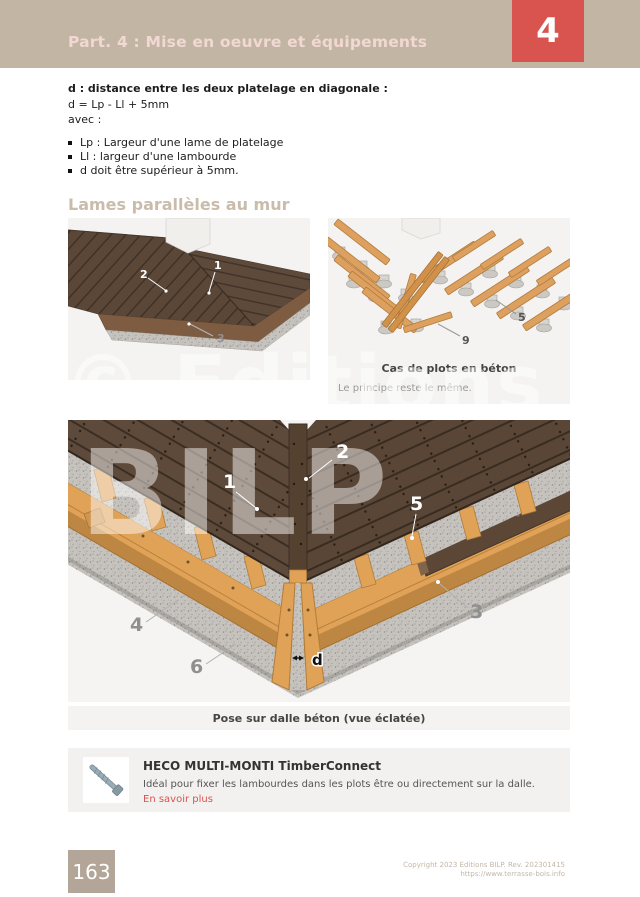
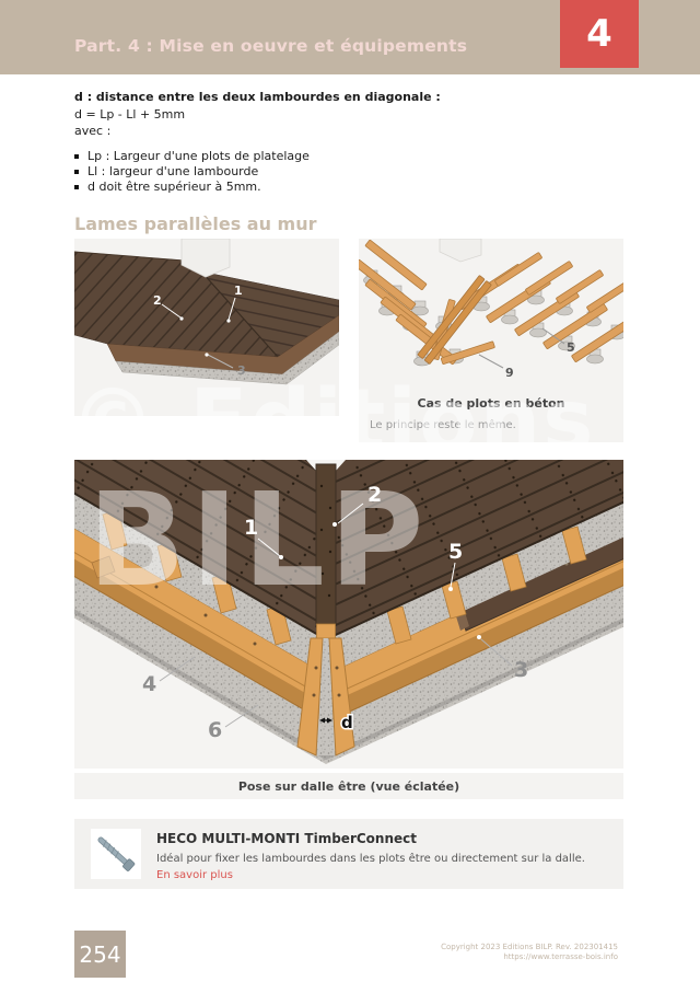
  Part. 4 : Mise en oeuvre et équipements
  4
- d : distance entre les deux platelage en diagonale :
+ d : distance entre les deux lambourdes en diagonale :
  d = Lp - Ll + 5mm
  avec :
- Lp : Largeur d'une lame de platelage
+ Lp : Largeur d'une plots de platelage
  Ll : largeur d'une lambourde
  d doit être supérieur à 5mm.
  Lames parallèles au mur
  2
  1
  3
  5
  9
  Cas de plots en béton
  Le principe reste le même.
  1
  2
  5
  4
  6
  3
  d
- Pose sur dalle béton (vue éclatée)
+ Pose sur dalle être (vue éclatée)
  HECO MULTI-MONTI TimberConnect
  Idéal pour fixer les lambourdes dans les plots être ou directement sur la dalle.
  En savoir plus
- 163
+ 254
  Copyright 2023 Editions BILP. Rev. 202301415
  https://www.terrasse-bois.info
  © Editions
  BILP
